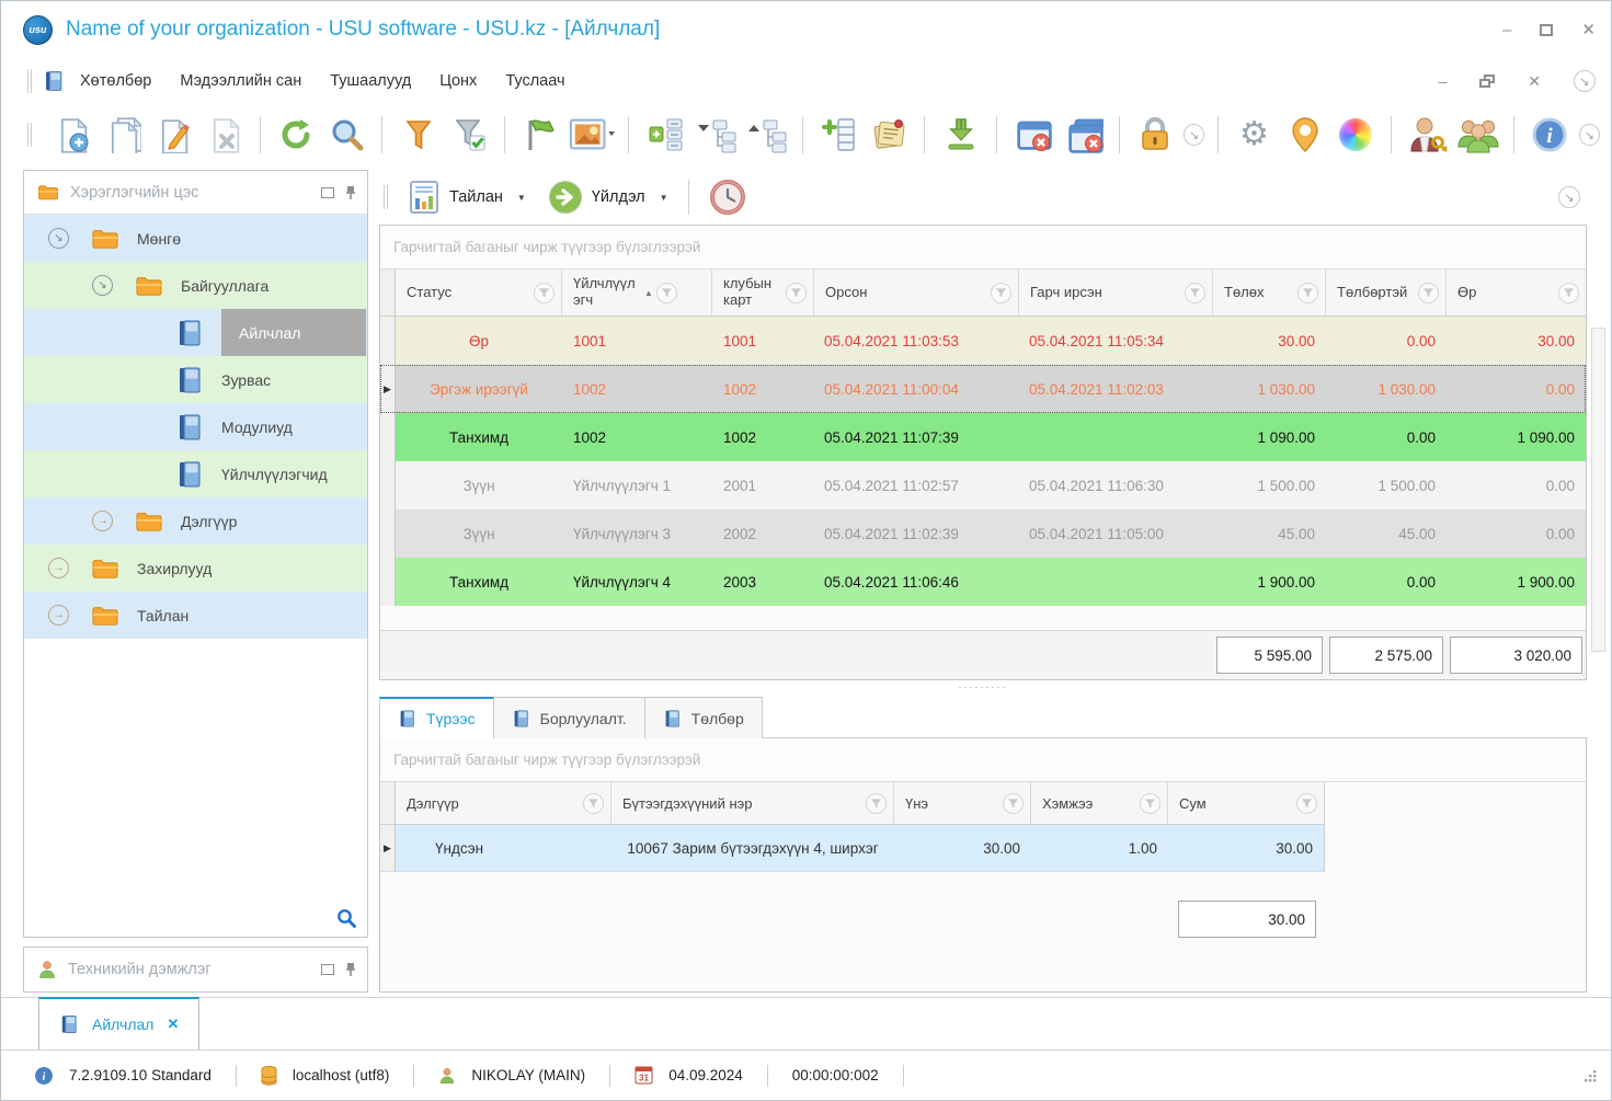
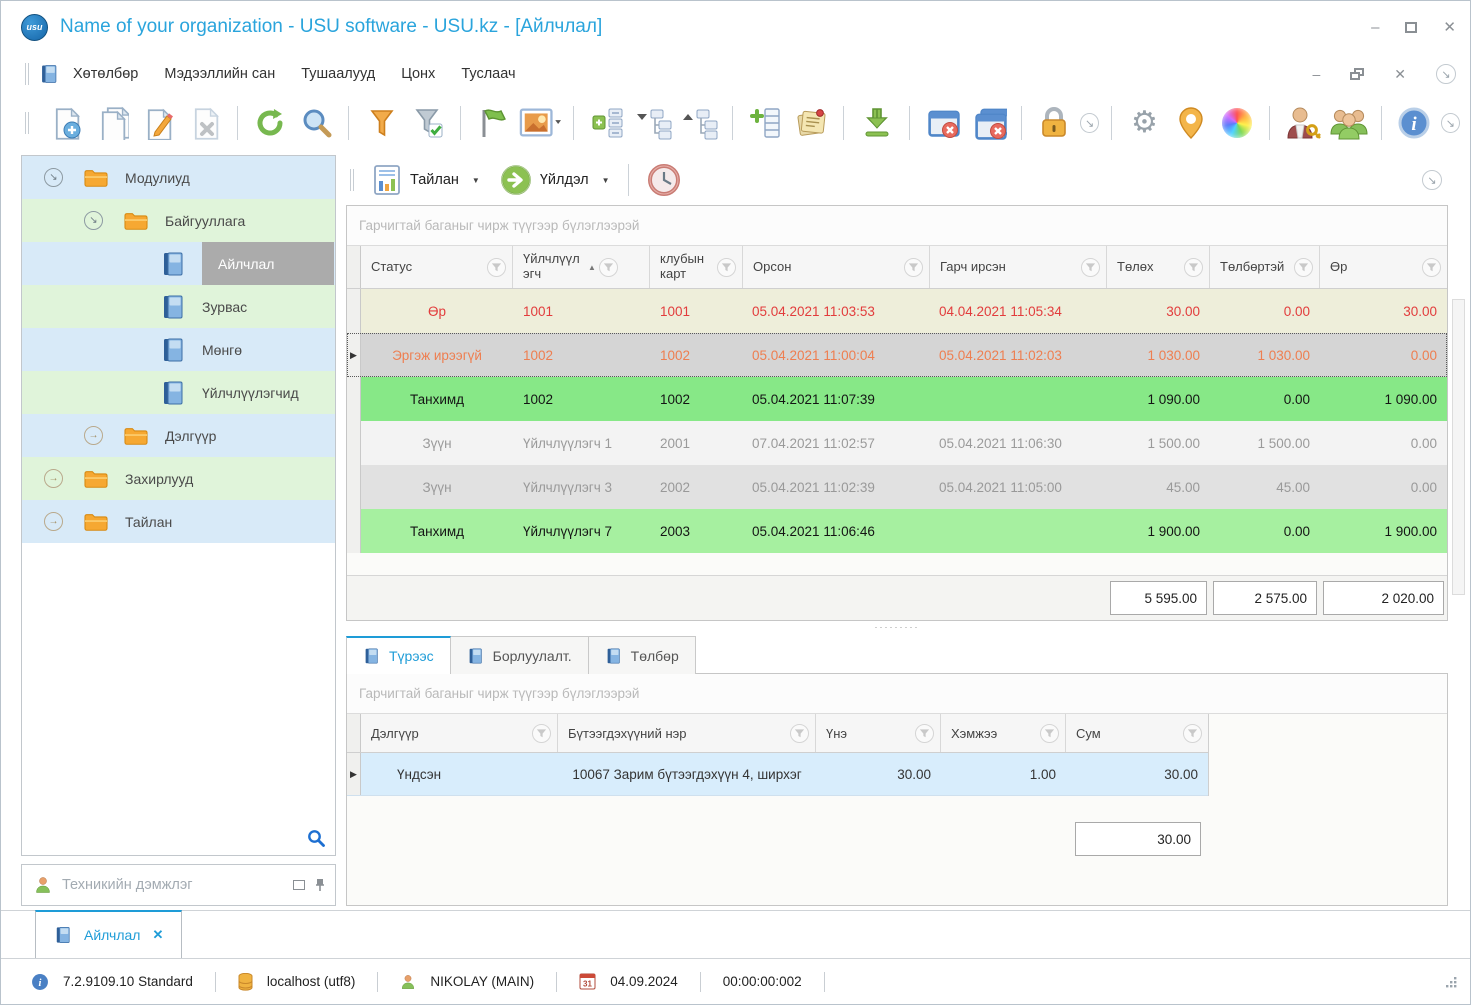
  usu
  Name of your organization - USU software - USU.kz - [Айлчлал]
  –
  ✕
  Хөтөлбөр
  Мэдээллийн сан
  Тушаалууд
  Цонх
  Туслаач
  –
  ✕
  ↘
  ↘
  ⚙
  i
  ↘
- Хэрэглэгчийн цэс
  ↘
- Мөнгө
+ Модулиуд
  ↘
  Байгууллага
  Айлчлал
  Зурвас
- Модулиуд
+ Мөнгө
  Үйлчлүүлэгчид
  →
  Дэлгүүр
  →
  Захирлууд
  →
  Тайлан
  Техникийн дэмжлэг
  Тайлан
  ▼
  Үйлдэл
  ▼
  ↘
  Гарчигтай баганыг чирж түүгээр бүлэглээрэй
  Статус
  Үйлчлүүлэгч
  ▲
  клубын карт
  Орсон
  Гарч ирсэн
  Төлөх
  Төлбөртэй
  Өр
  Өр
  1001
  1001
  05.04.2021 11:03:53
- 05.04.2021 11:05:34
+ 04.04.2021 11:05:34
  30.00
  0.00
  30.00
  ▶
  Эргэж ирээгүй
  1002
  1002
  05.04.2021 11:00:04
  05.04.2021 11:02:03
  1 030.00
  1 030.00
  0.00
  Танхимд
  1002
  1002
  05.04.2021 11:07:39
  1 090.00
  0.00
  1 090.00
  Зүүн
  Үйлчлүүлэгч 1
  2001
- 05.04.2021 11:02:57
+ 07.04.2021 11:02:57
  05.04.2021 11:06:30
  1 500.00
  1 500.00
  0.00
  Зүүн
  Үйлчлүүлэгч 3
  2002
  05.04.2021 11:02:39
  05.04.2021 11:05:00
  45.00
  45.00
  0.00
  Танхимд
- Үйлчлүүлэгч 4
+ Үйлчлүүлэгч 7
  2003
  05.04.2021 11:06:46
  1 900.00
  0.00
  1 900.00
  5 595.00
  2 575.00
- 3 020.00
+ 2 020.00
  ·········
  Түрээс
  Борлуулалт.
  Төлбөр
  Гарчигтай баганыг чирж түүгээр бүлэглээрэй
  Дэлгүүр
  Бүтээгдэхүүний нэр
  Үнэ
  Хэмжээ
  Сум
  ▶
  Үндсэн
  10067 Зарим бүтээгдэхүүн 4, ширхэг
  30.00
  1.00
  30.00
  30.00
  Айлчлал
  ✕
  i
  7.2.9109.10 Standard
  localhost (utf8)
  NIKOLAY (MAIN)
  31
  04.09.2024
  00:00:00:002
